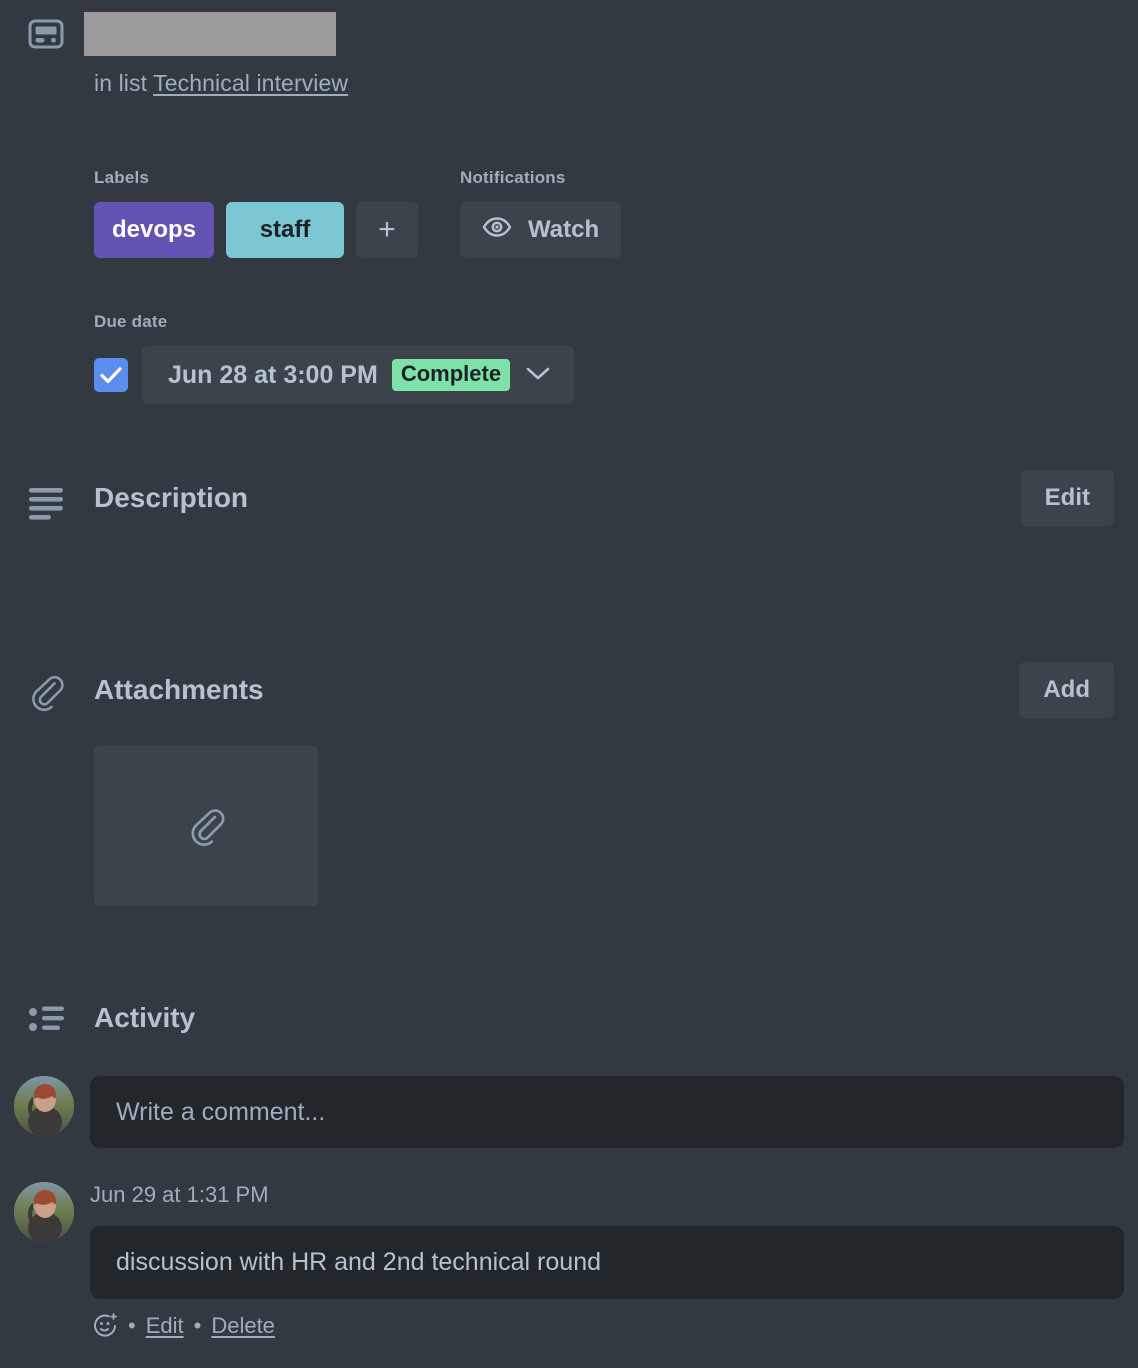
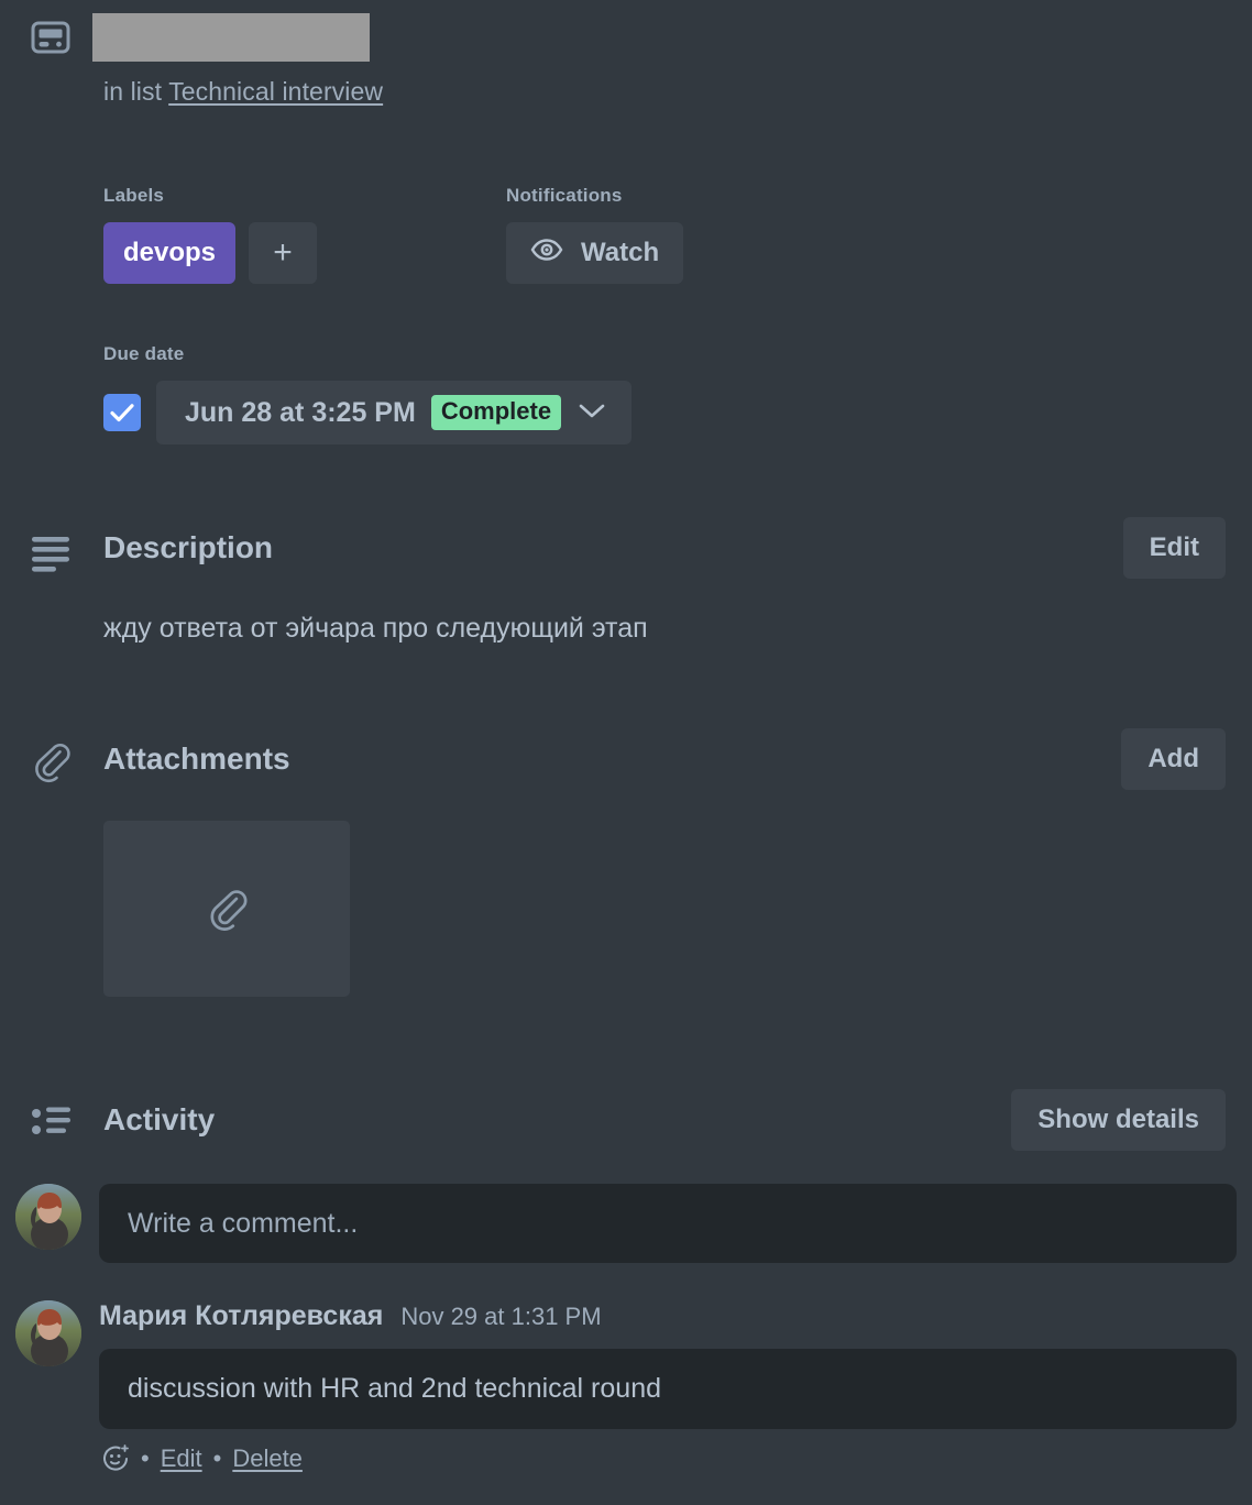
  in list Technical interview
  Labels
  devops
- staff
  +
  Notifications
  Watch
  Due date
- Jun 28 at 3:00 PM
+ Jun 28 at 3:25 PM
  Complete
  Description
  Edit
+ жду ответа от эйчара про следующий этап
  Attachments
  Add
  Activity
+ Show details
  Write a comment...
+ Мария Котляревская
- Jun 29 at 1:31 PM
+ Nov 29 at 1:31 PM
  discussion with HR and 2nd technical round
  •
  Edit
  •
  Delete
